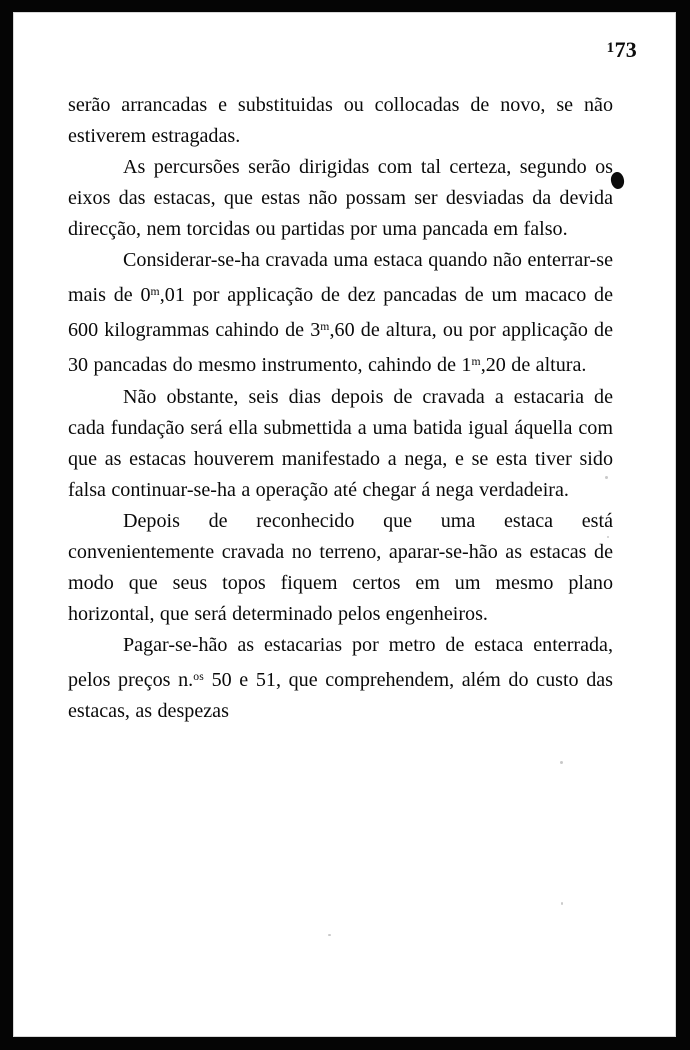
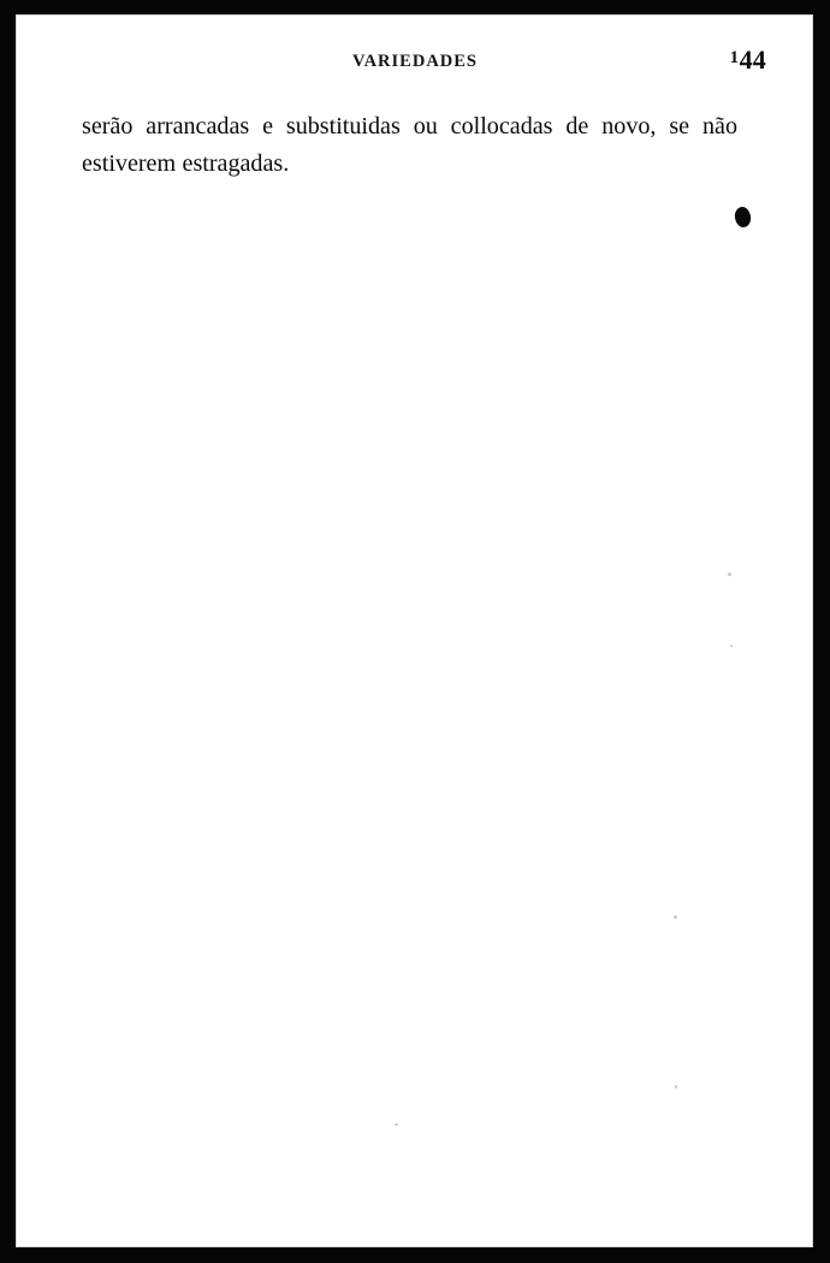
+ VARIEDADES
- 173
+ 144
  serão arrancadas e substituidas ou collocadas de novo, se não estiverem estragadas.
- As percursões serão dirigidas com tal certeza, segundo os eixos das estacas, que estas não possam ser desviadas da devida direcção, nem torcidas ou partidas por uma pancada em falso.
- Considerar-se-ha cravada uma estaca quando não enterrar-se mais de 0m,01 por applicação de dez pancadas de um macaco de 600 kilogrammas cahindo de 3m,60 de altura, ou por applicação de 30 pancadas do mesmo instrumento, cahindo de 1m,20 de altura.
- Não obstante, seis dias depois de cravada a estacaria de cada fundação será ella submettida a uma batida igual áquella com que as estacas houverem manifestado a nega, e se esta tiver sido falsa continuar-se-ha a operação até chegar á nega verdadeira.
- Depois de reconhecido que uma estaca está convenientemente cravada no terreno, aparar-se-hão as estacas de modo que seus topos fiquem certos em um mesmo plano horizontal, que será determinado pelos engenheiros.
- Pagar-se-hão as estacarias por metro de estaca enterrada, pelos preços n.os 50 e 51, que comprehendem, além do custo das estacas, as despezas
